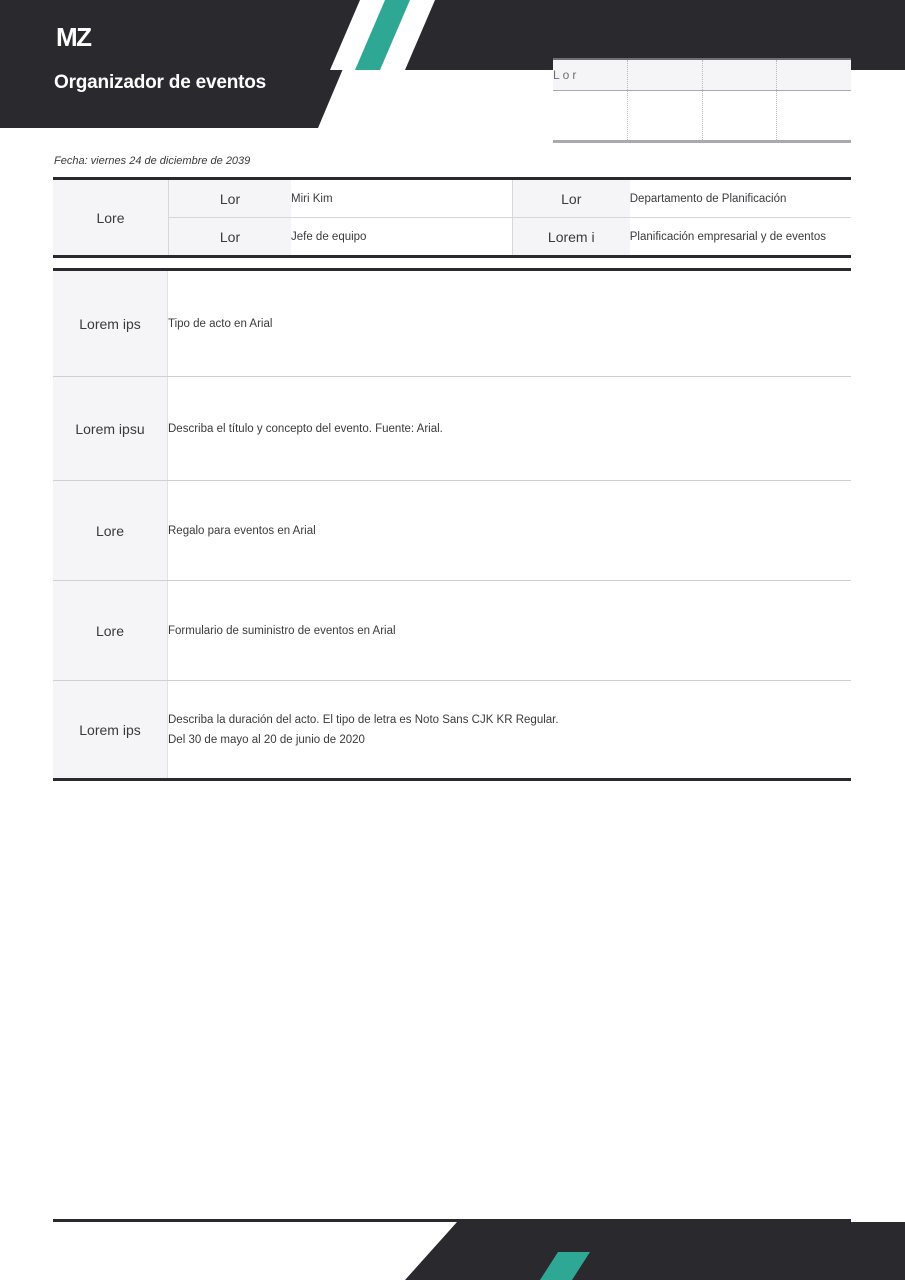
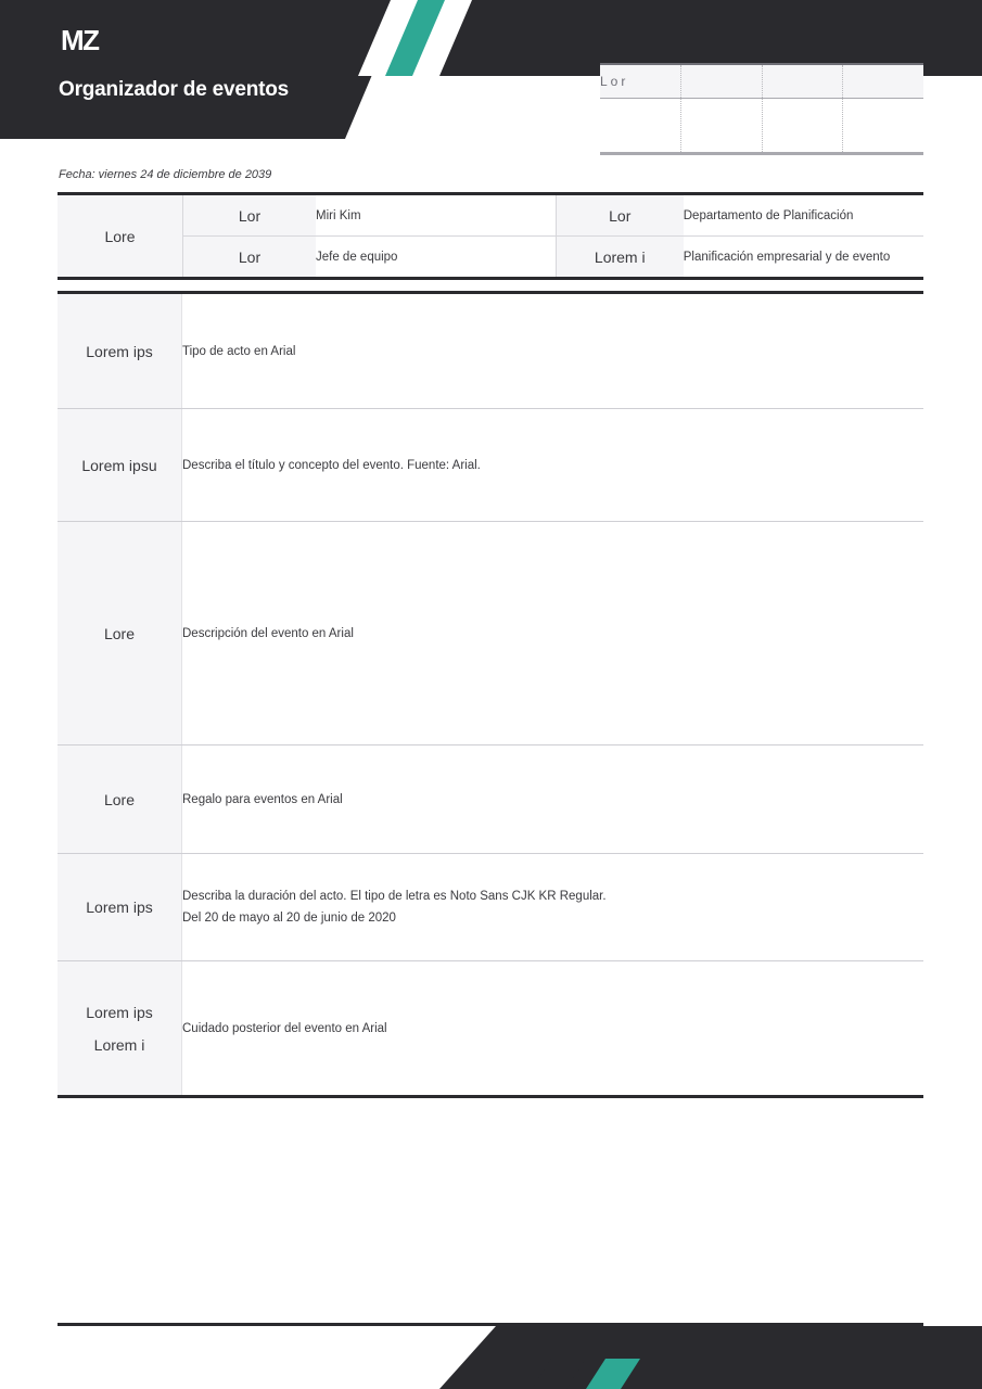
  MZ
  Organizador de eventos
  Lor
  Fecha: viernes 24 de diciembre de 2039
  Lore	Lor	Miri Kim	Lor	Departamento de Planificación
- Lor	Jefe de equipo	Lorem i	Planificación empresarial y de eventos
+ Lor	Jefe de equipo	Lorem i	Planificación empresarial y de evento
  Lorem ips	Tipo de acto en Arial
  Lorem ipsu	Describa el título y concepto del evento. Fuente: Arial.
+ Lore	Descripción del evento en Arial
  Lore	Regalo para eventos en Arial
- Lore	Formulario de suministro de eventos en Arial
- Lorem ips	Describa la duración del acto. El tipo de letra es Noto Sans CJK KR Regular. Del 30 de mayo al 20 de junio de 2020
+ Lorem ips	Describa la duración del acto. El tipo de letra es Noto Sans CJK KR Regular. Del 20 de mayo al 20 de junio de 2020
+ Lorem ips Lorem i	Cuidado posterior del evento en Arial
